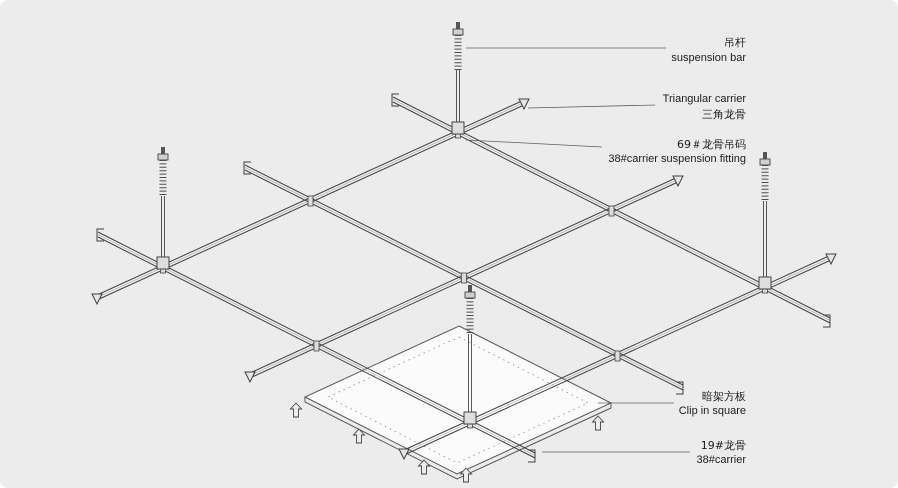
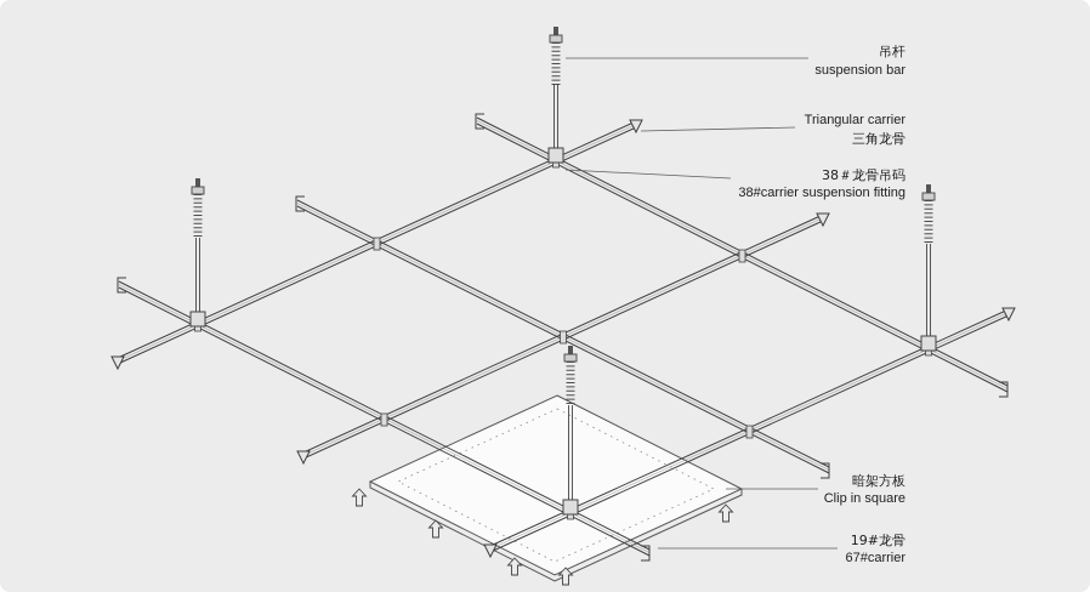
  吊杆
  suspension bar
  Triangular carrier
  三角龙骨
- 69＃龙骨吊码
+ 38＃龙骨吊码
  38#carrier suspension fitting
  暗架方板
  Clip in square
  19#龙骨
- 38#carrier
+ 67#carrier
